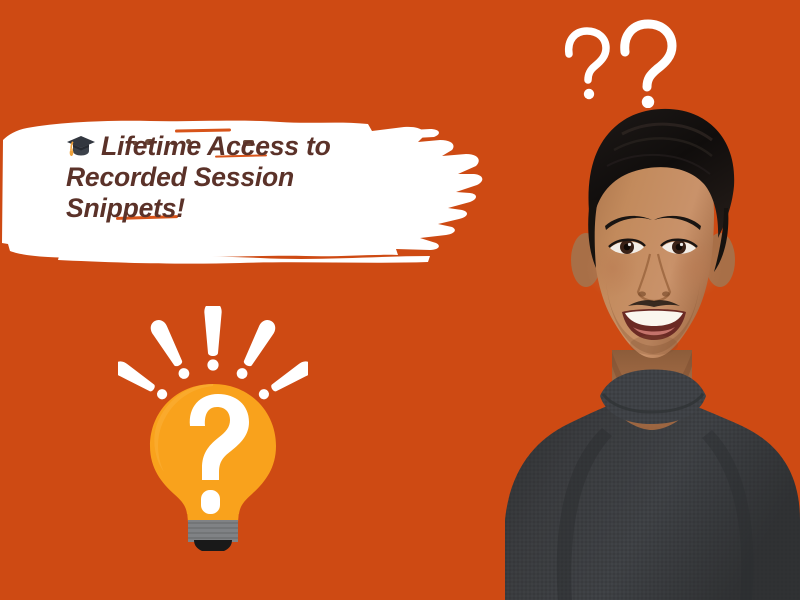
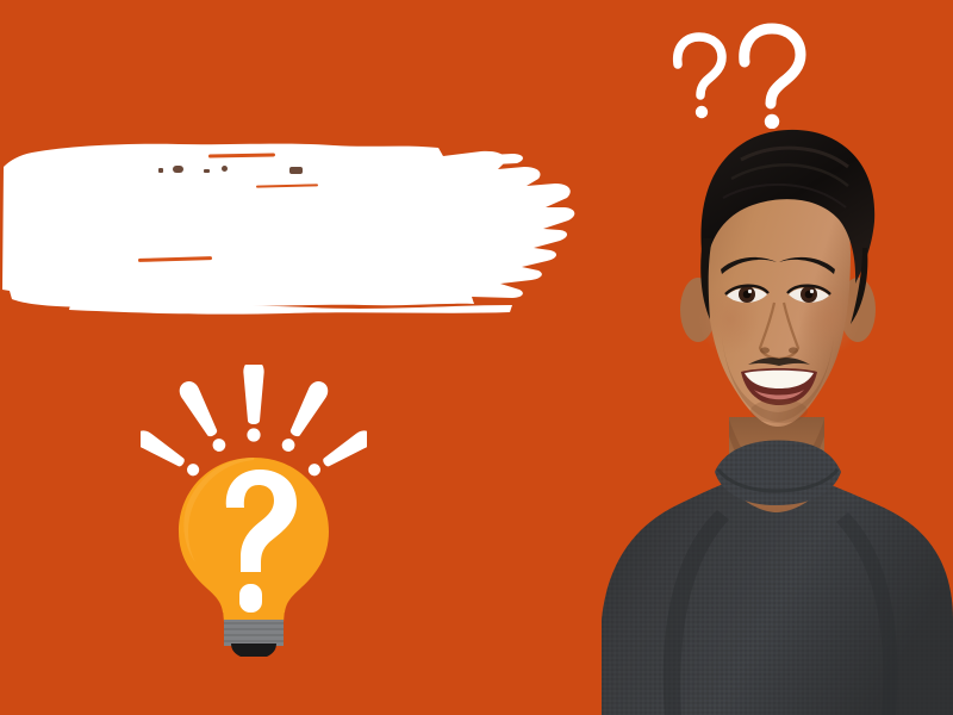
- Lifetime Access to Recorded Session Snippets!
